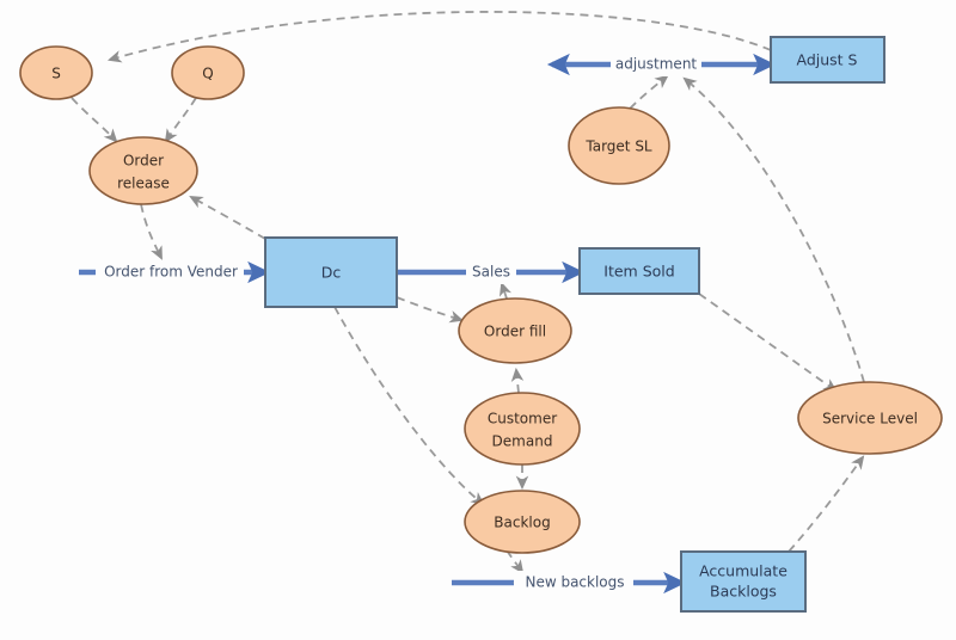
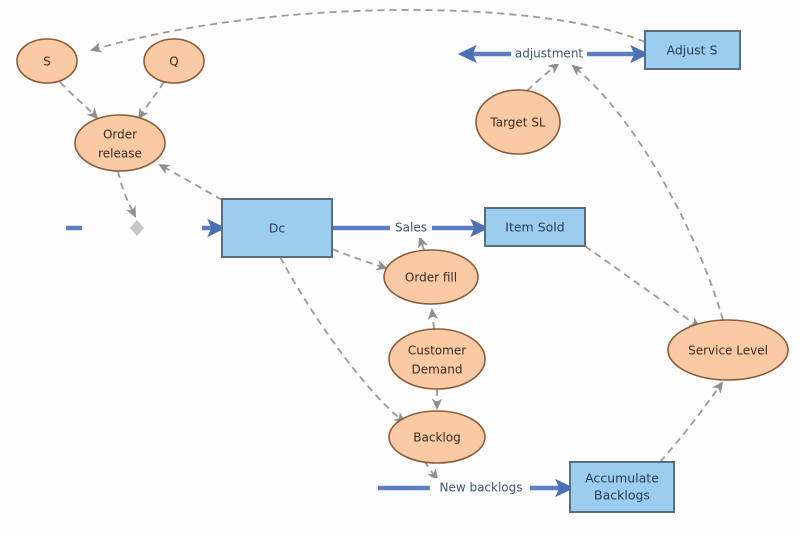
  Dc
  Item Sold
  Adjust S
  Accumulate
  Backlogs
  S
  Q
  Order
  release
  Target SL
  Order fill
  Customer
  Demand
  Backlog
  Service Level
- Order from Vender
  Sales
  adjustment
  New backlogs
